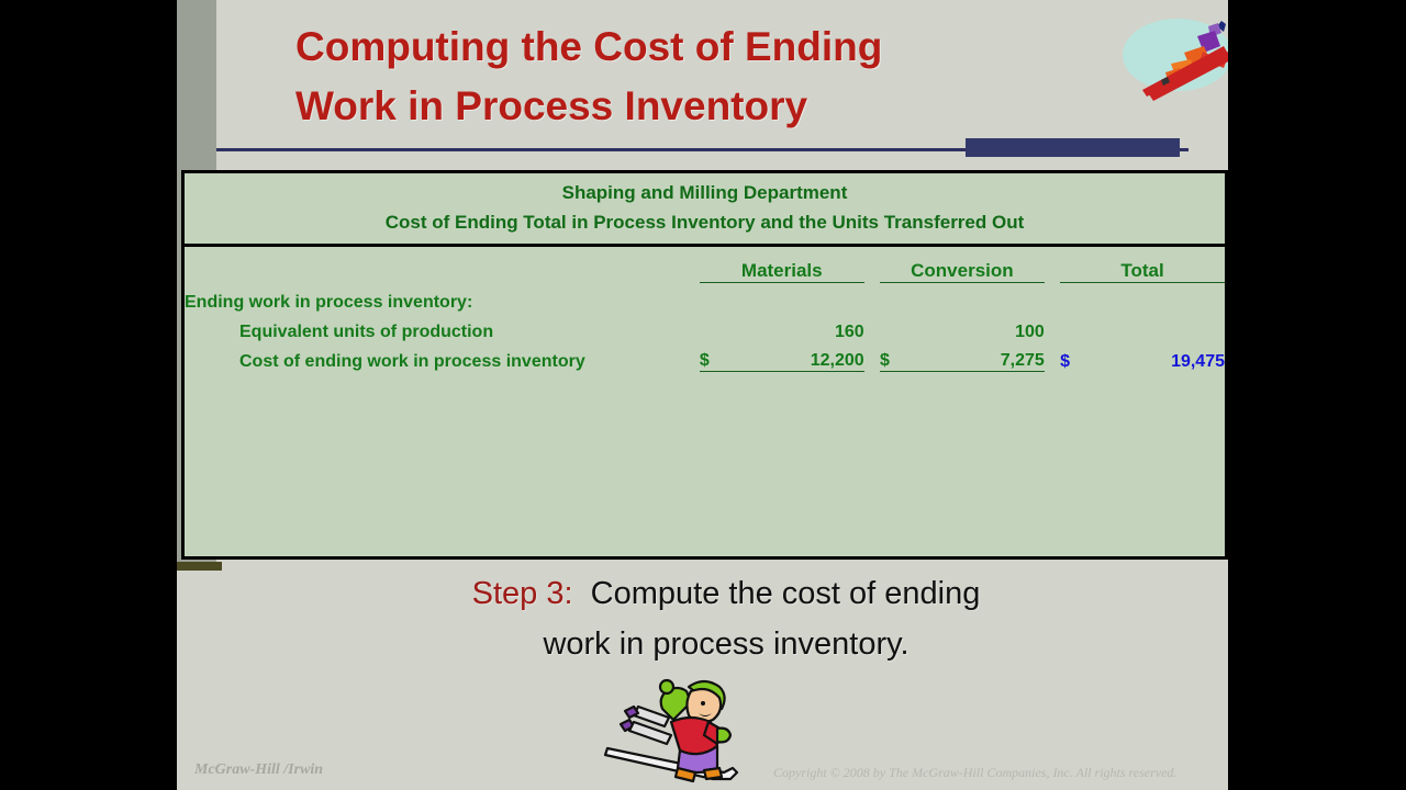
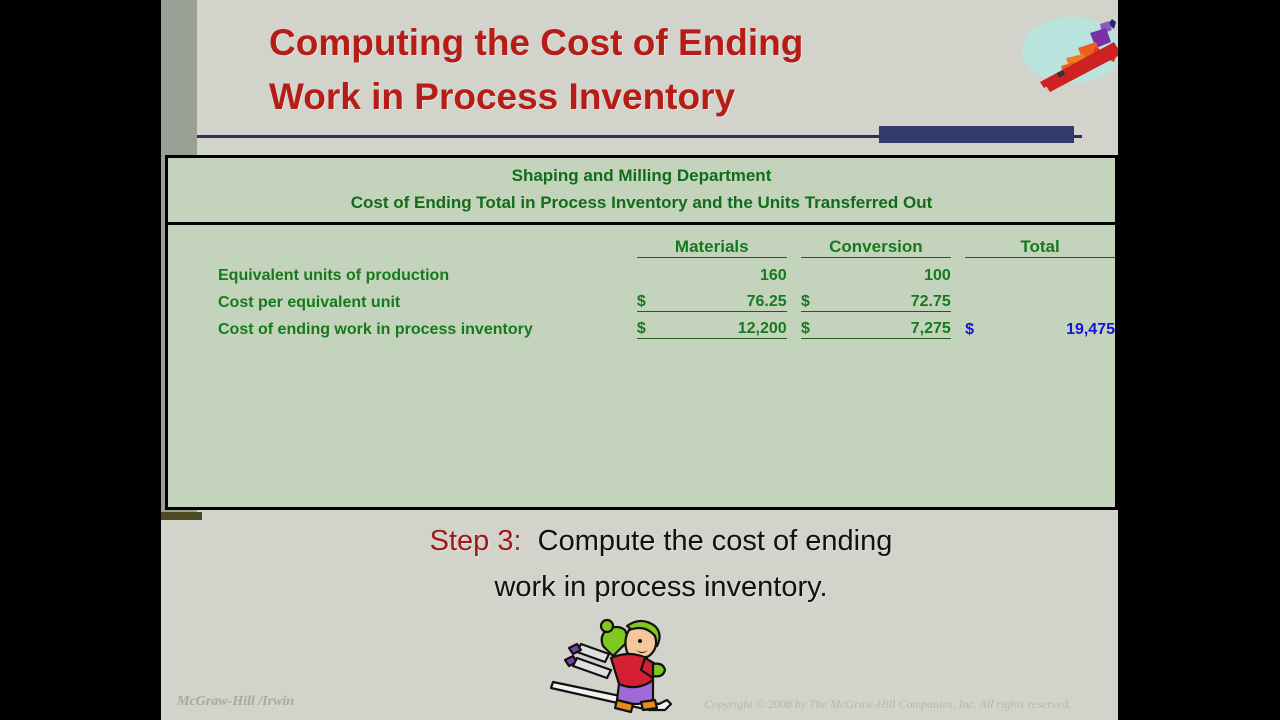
  Computing the Cost of Ending
  Work in Process Inventory
  Shaping and Milling Department
  Cost of Ending Total in Process Inventory and the Units Transferred Out
  	Materials		Conversion		Total
- Ending work in process inventory:
  Equivalent units of production		160			100
+ Cost per equivalent unit	$	76.25		$	72.75
  Cost of ending work in process inventory	$	12,200		$	7,275		$	19,475
  Step 3: Compute the cost of ending
  work in process inventory.
  McGraw-Hill /Irwin
  Copyright © 2008 by The McGraw-Hill Companies, Inc. All rights reserved.
